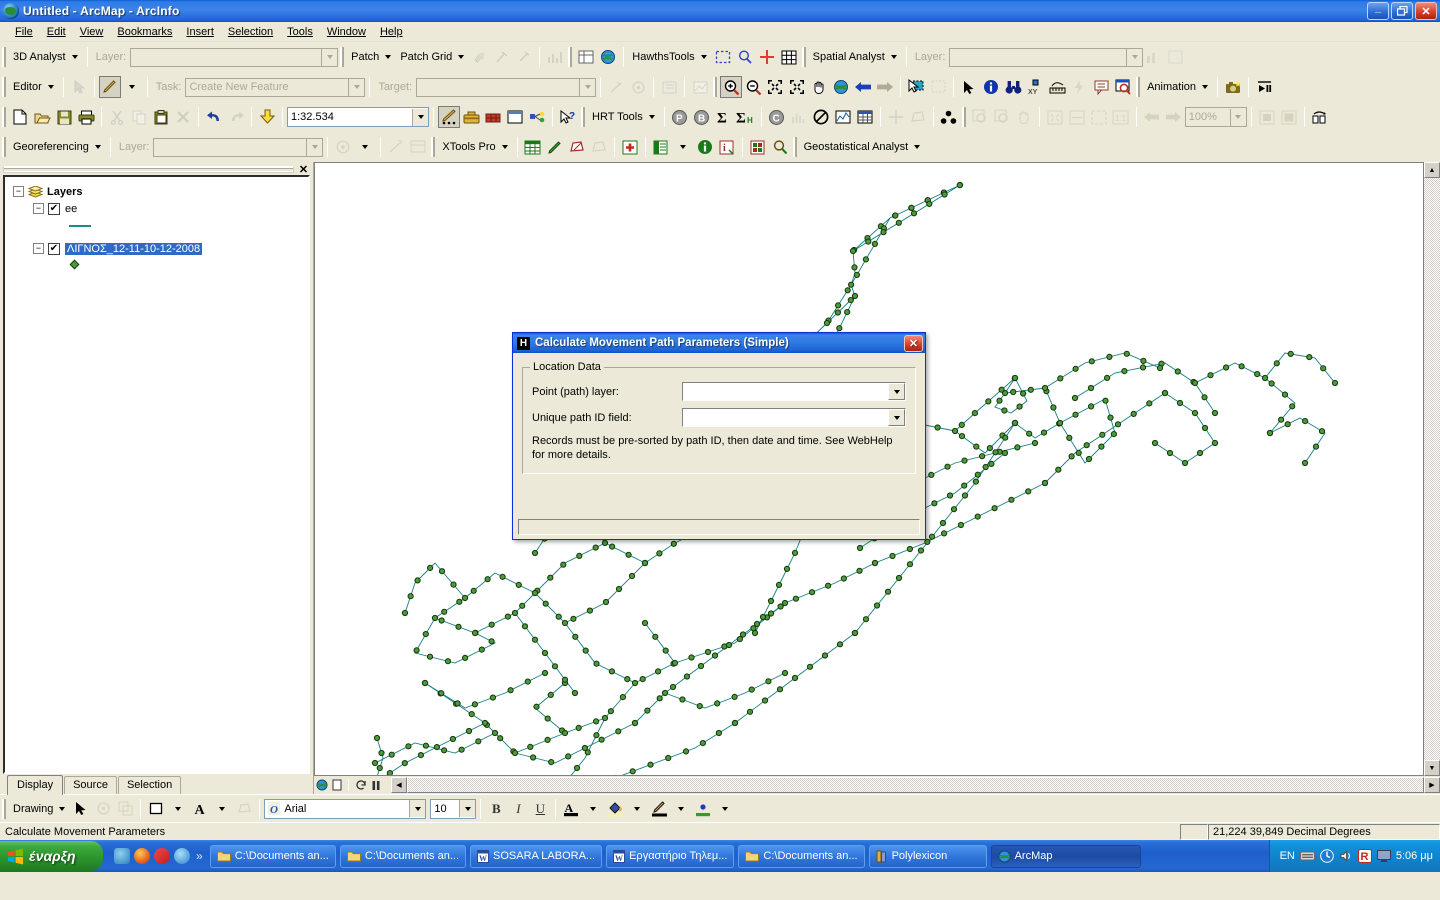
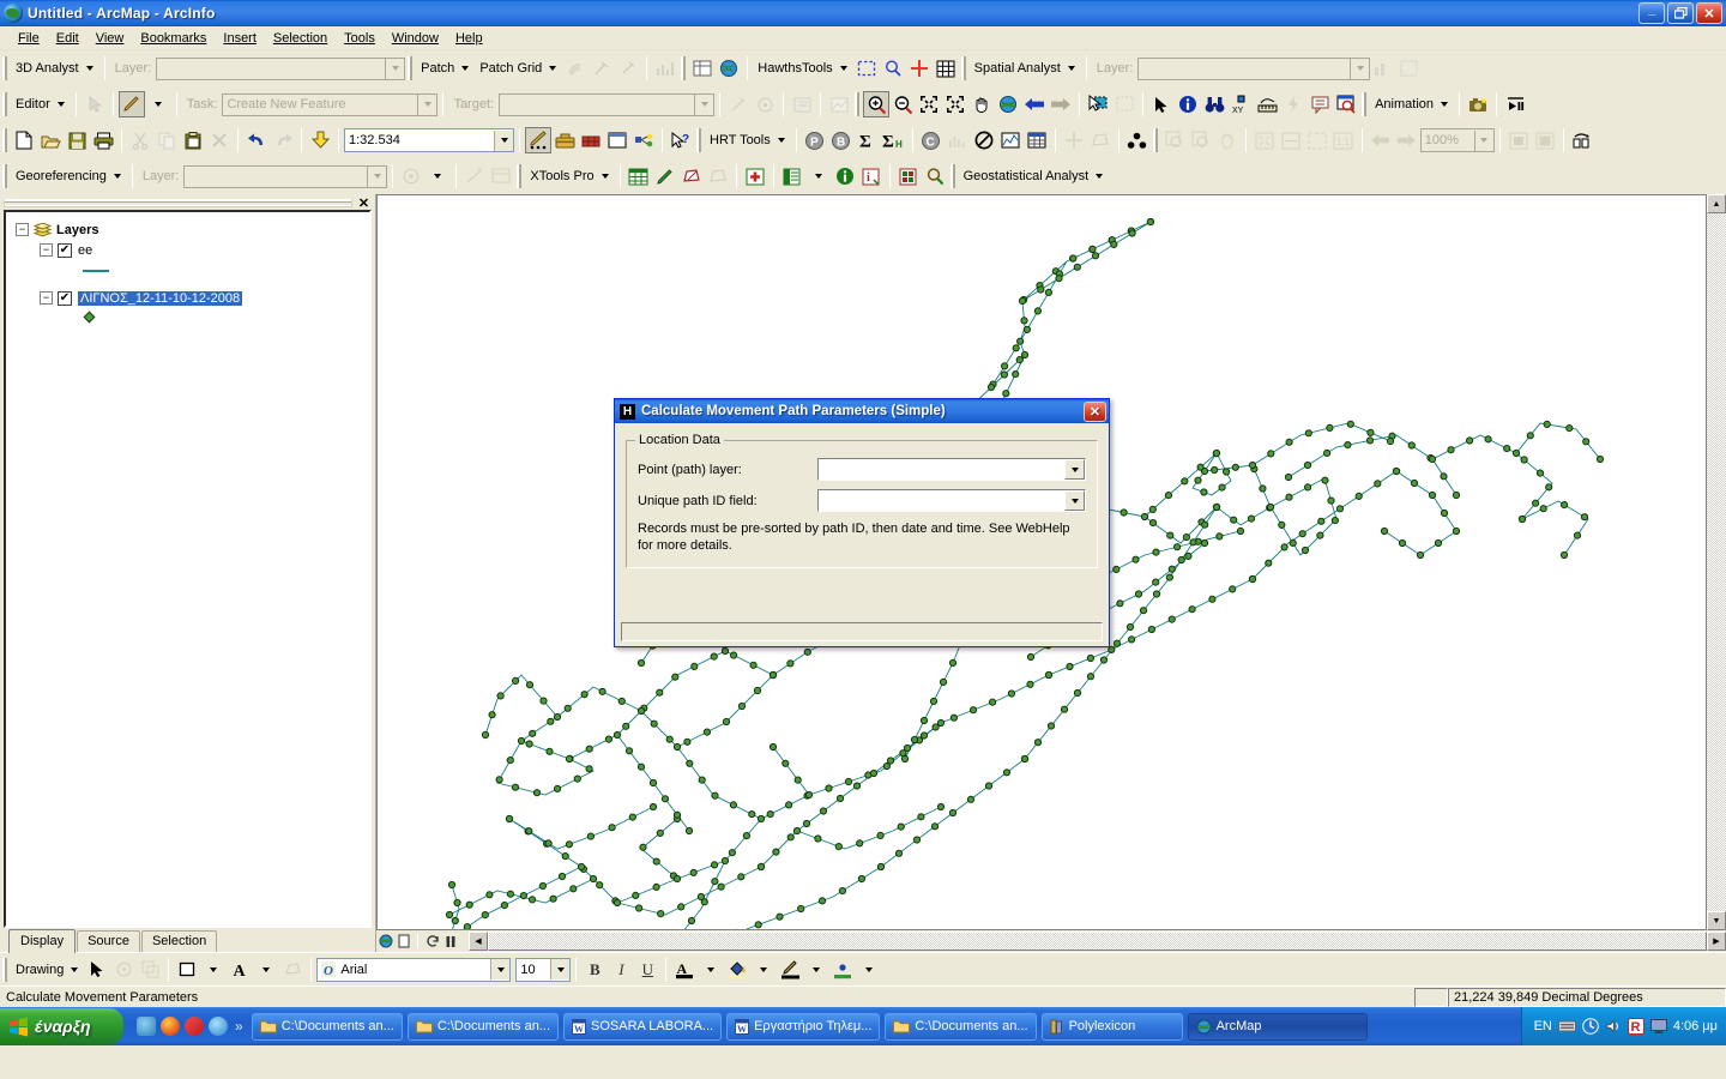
  Untitled - ArcMap - ArcInfo
  _
  ✕
  File
  Edit
  View
  Bookmarks
  Insert
  Selection
  Tools
  Window
  Help
  3D Analyst
  Layer:
  Patch
  Patch Grid
  HawthsTools
  Spatial Analyst
  Layer:
  Editor
  Task:
  Create New Feature
  Target:
  Animation
  1:32.534
  ?
  HRT Tools
  P
  B
  Σ
  Σ
  H
  C
  100%
  Georeferencing
  Layer:
  XTools Pro
  i
  Geostatistical Analyst
  ✕
  −
  Layers
  −
  ✔
  ee
  −
  ✔
  ΛΙΓΝΟΣ_12-11-10-12-2008
  Display
  Source
  Selection
  Drawing
  A
  O
  Arial
  10
  B
  I
  U
  A
  Calculate Movement Parameters
  21,224 39,849 Decimal Degrees
  έναρξη
  »
  C:\Documents an...
  C:\Documents an...
  W
  SOSARA LABORA...
  W
  Εργαστήριο Τηλεμ...
  C:\Documents an...
  Polylexicon
  ArcMap
  EN
  R
- 5:06 μμ
+ 4:06 μμ
  H
  Calculate Movement Path Parameters (Simple)
  ✕
  Location Data
  Point (path) layer:
  Unique path ID field:
  Records must be pre-sorted by path ID, then date and time. See WebHelp for more details.
